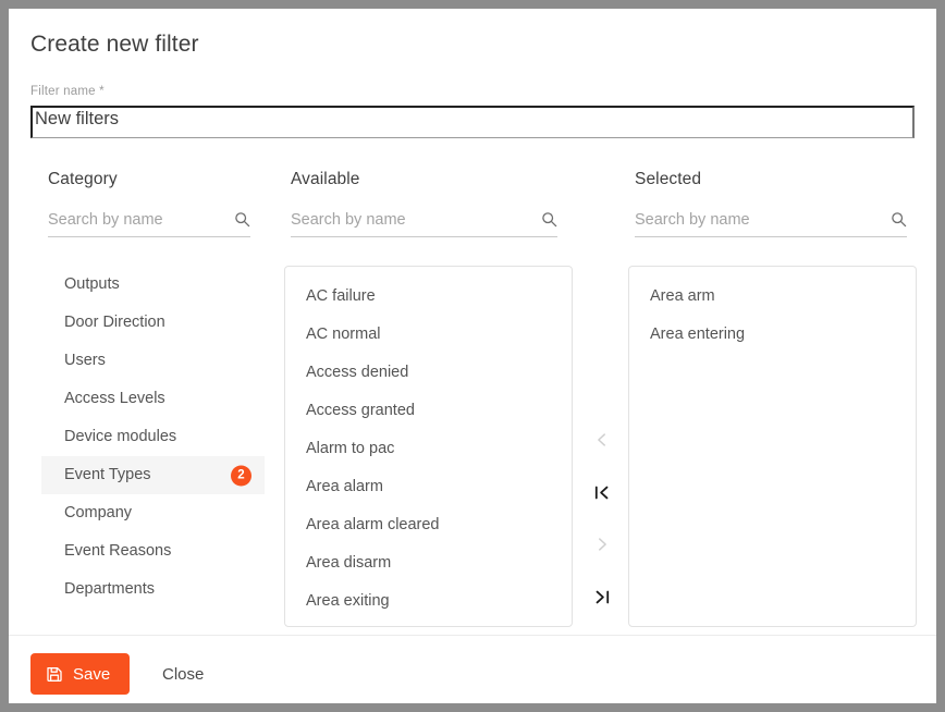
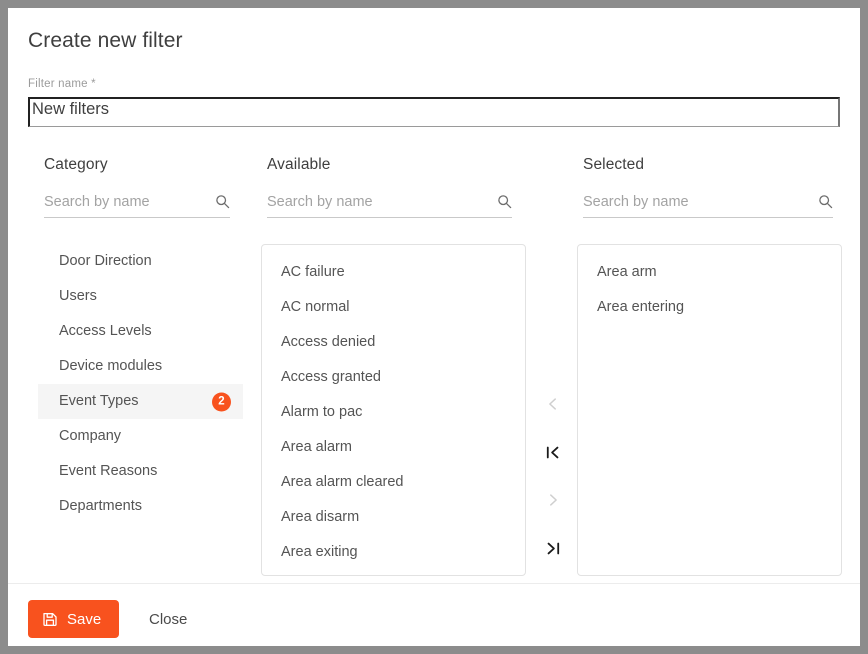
  Create new filter
  Filter name *
  New filters
  Category
  Search by name
- Outputs
  Door Direction
  Users
  Access Levels
  Device modules
  Event Types
  2
  Company
  Event Reasons
  Departments
  Available
  Search by name
  AC failure
  AC normal
  Access denied
  Access granted
  Alarm to pac
  Area alarm
  Area alarm cleared
  Area disarm
  Area exiting
  Selected
  Search by name
  Area arm
  Area entering
  Save
  Close
